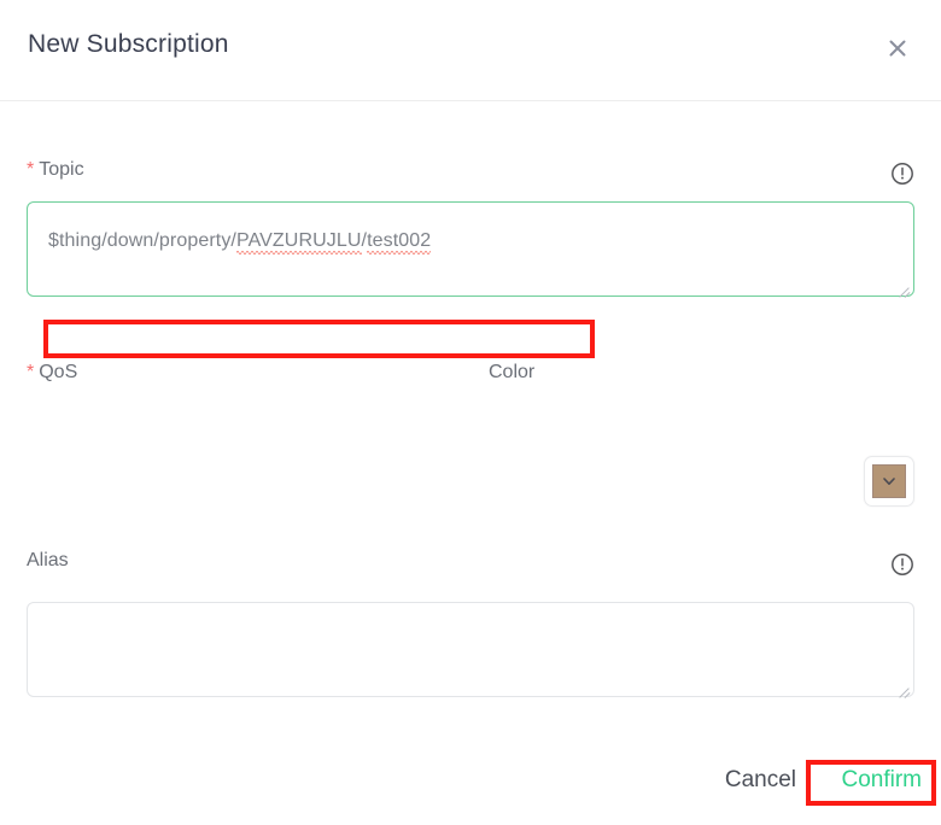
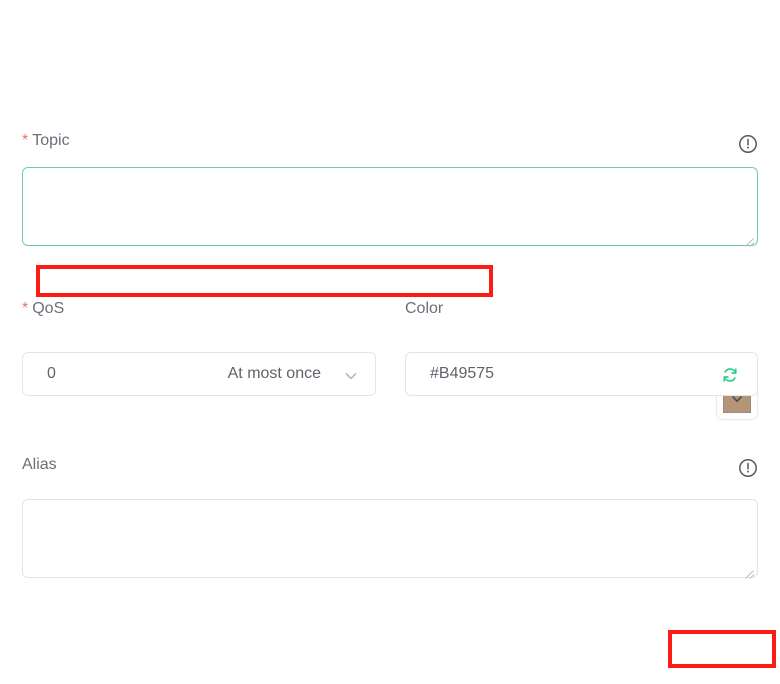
- New Subscription
  * Topic
- $thing/down/property/PAVZURUJLU/test002
  * QoS
  Color
+ 0
+ At most once
+ #B49575
  Alias
- Cancel
- Confirm
